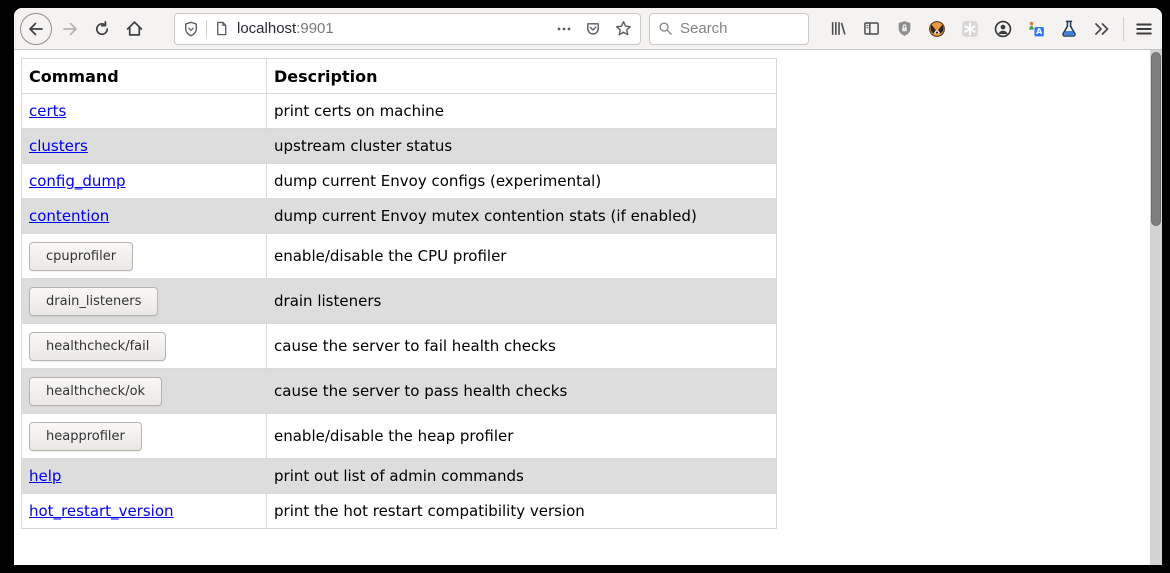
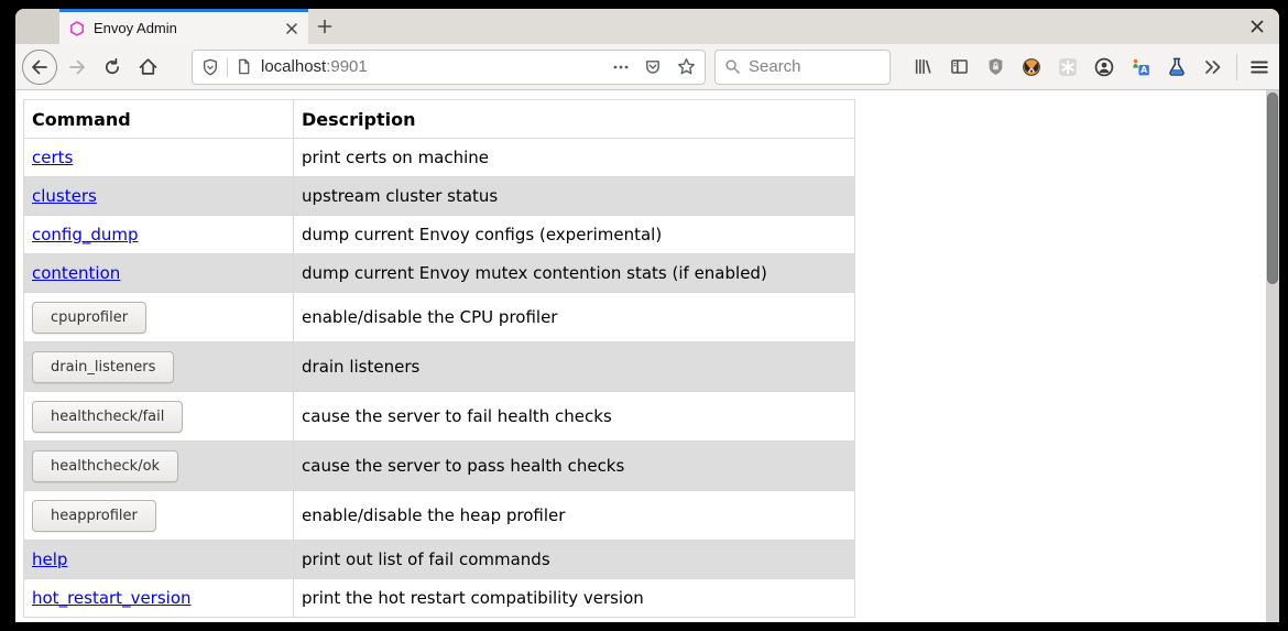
+ Envoy Admin
  localhost:9901
  Search
  A
  Command	Description
  certs	print certs on machine
  clusters	upstream cluster status
  config_dump	dump current Envoy configs (experimental)
  contention	dump current Envoy mutex contention stats (if enabled)
  cpuprofiler	enable/disable the CPU profiler
  drain_listeners	drain listeners
  healthcheck/fail	cause the server to fail health checks
  healthcheck/ok	cause the server to pass health checks
  heapprofiler	enable/disable the heap profiler
- help	print out list of admin commands
+ help	print out list of fail commands
  hot_restart_version	print the hot restart compatibility version
